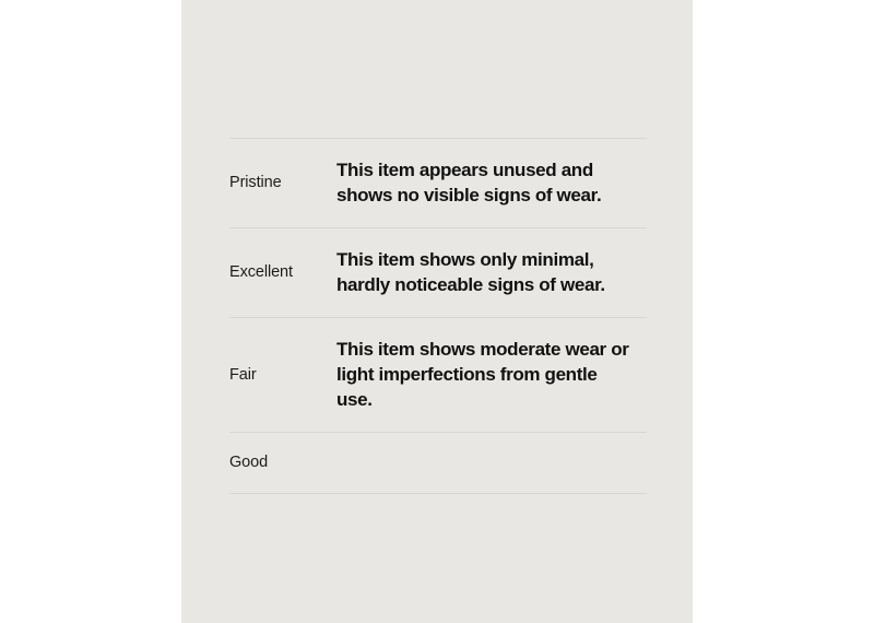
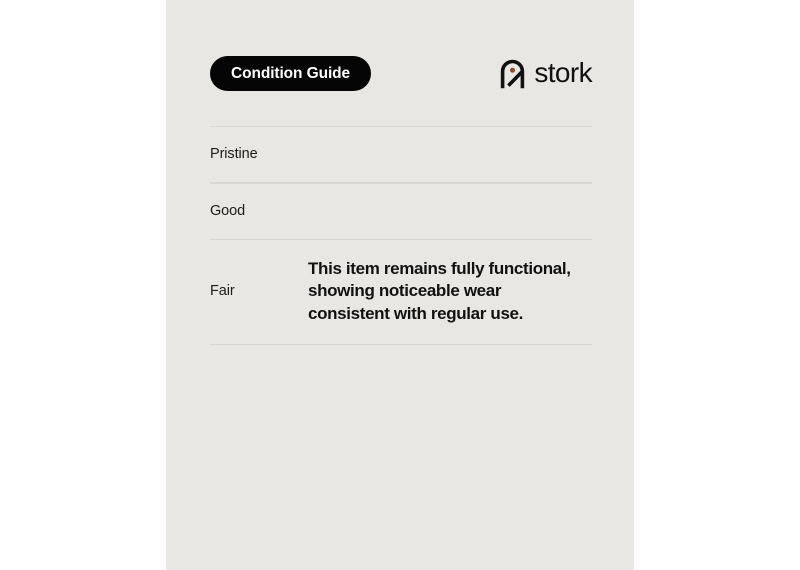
+ Condition Guide
+ stork
  Pristine
- This item appears unused and
- shows no visible signs of wear.
- Excellent
- This item shows only minimal,
- hardly noticeable signs of wear.
- Fair
+ Good
- This item shows moderate wear or
- light imperfections from gentle
- use.
- Good
+ Fair
+ This item remains fully functional,
+ showing noticeable wear
+ consistent with regular use.
